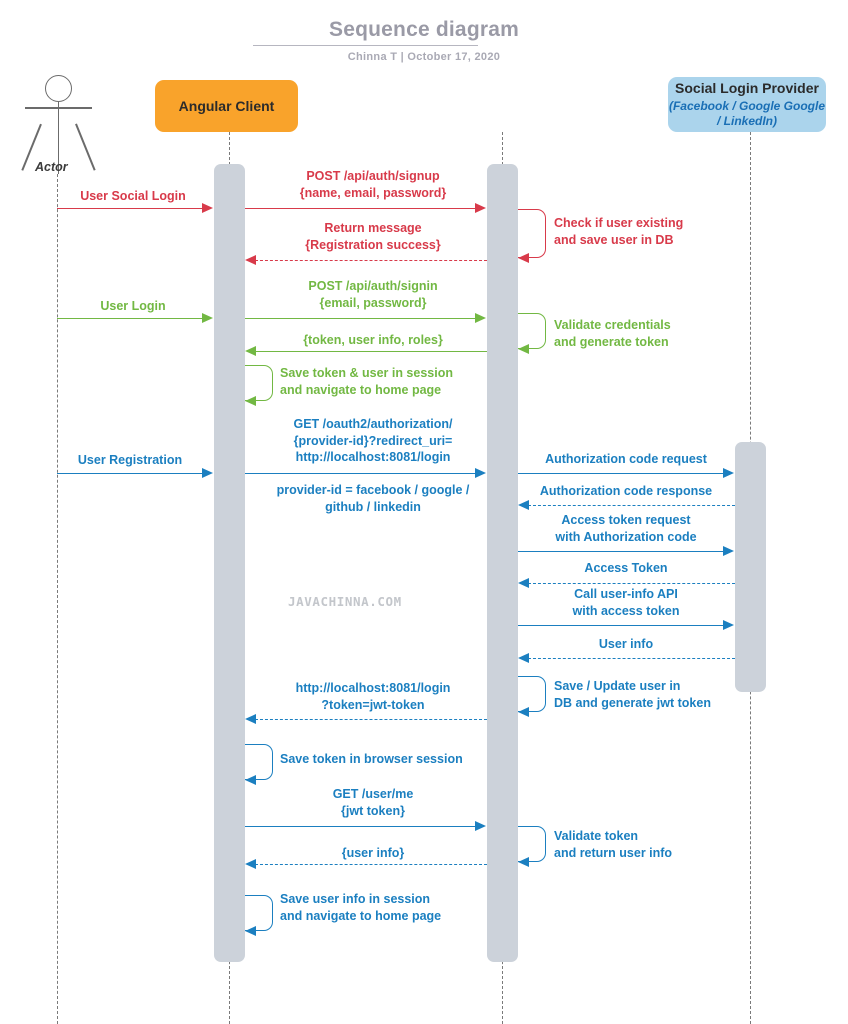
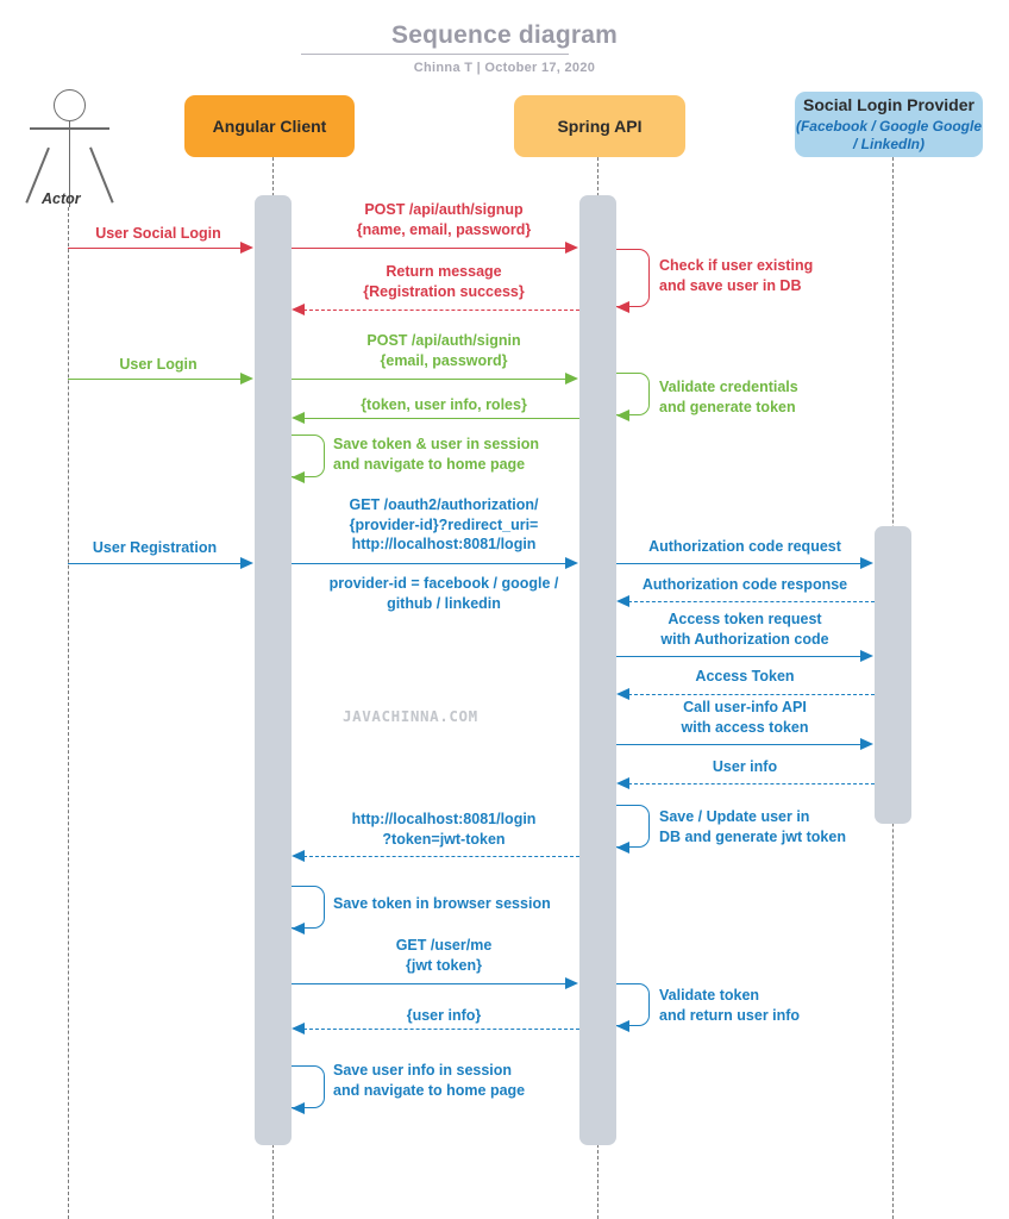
  Sequence diagram
  Chinna T | October 17, 2020
  Actor
  Angular Client
+ Spring API
  Social Login Provider
  (Facebook / Google Google / LinkedIn)
  User Social Login
  POST /api/auth/signup
  {name, email, password}
  Check if user existing
  and save user in DB
  Return message
  {Registration success}
  User Login
  POST /api/auth/signin
  {email, password}
  Validate credentials
  and generate token
  {token, user info, roles}
  Save token & user in session
  and navigate to home page
  User Registration
  GET /oauth2/authorization/
  {provider-id}?redirect_uri=
  http://localhost:8081/login
  provider-id = facebook / google /
  github / linkedin
  Authorization code request
  Authorization code response
  Access token request
  with Authorization code
  Access Token
  Call user-info API
  with access token
  User info
  Save / Update user in
  DB and generate jwt token
  http://localhost:8081/login
  ?token=jwt-token
  Save token in browser session
  GET /user/me
  {jwt token}
  Validate token
  and return user info
  {user info}
  Save user info in session
  and navigate to home page
  JAVACHINNA.COM
